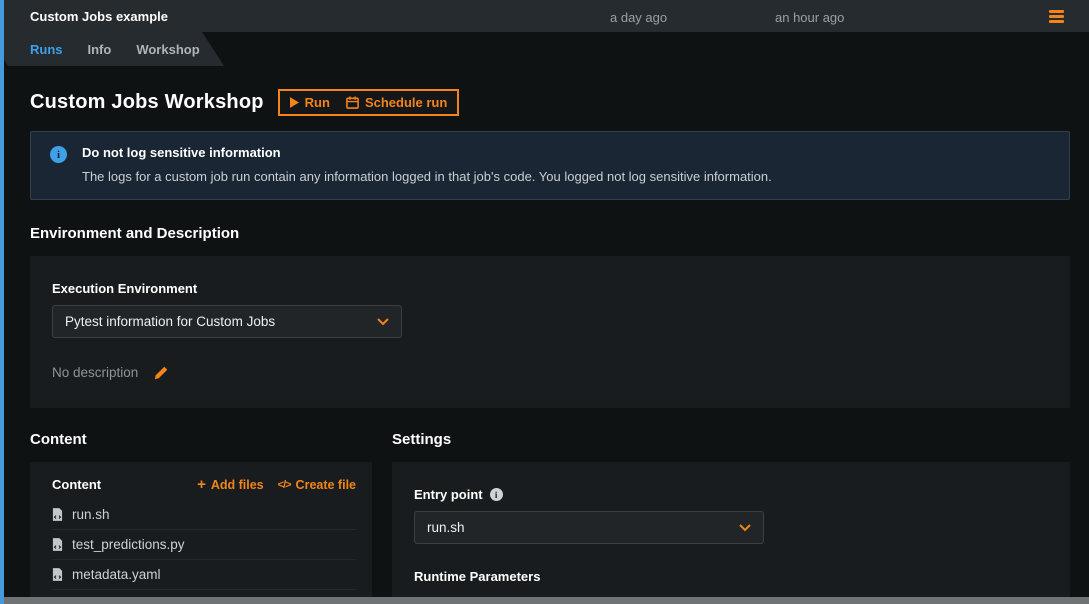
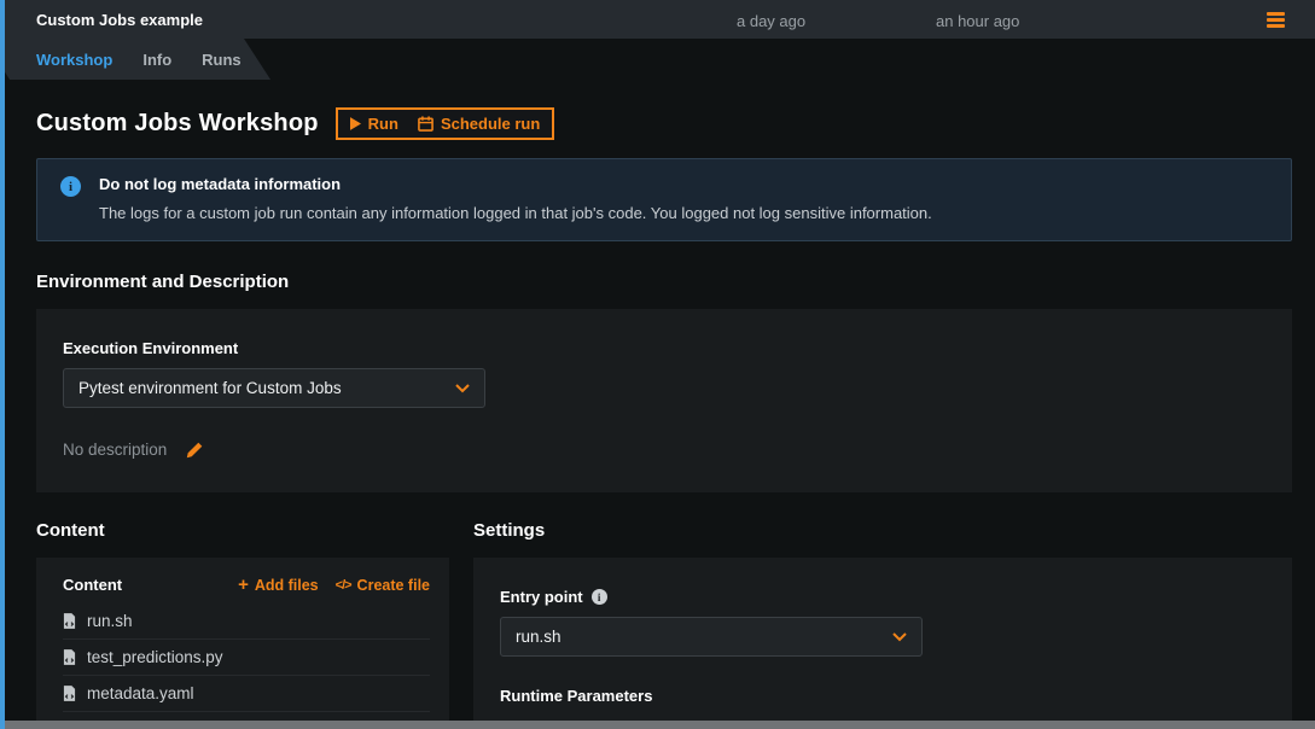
  Custom Jobs example
  a day ago
  an hour ago
- Runs
+ Workshop
  Info
- Workshop
+ Runs
  Custom Jobs Workshop
  Run
  Schedule run
  i
- Do not log sensitive information
+ Do not log metadata information
  The logs for a custom job run contain any information logged in that job's code. You logged not log sensitive information.
  Environment and Description
  Execution Environment
- Pytest information for Custom Jobs
+ Pytest environment for Custom Jobs
  No description
  Content
  Content
  +
  Add files
  </>
  Create file
  run.sh
  test_predictions.py
  metadata.yaml
  Settings
  Entry point
  i
  run.sh
  Runtime Parameters
